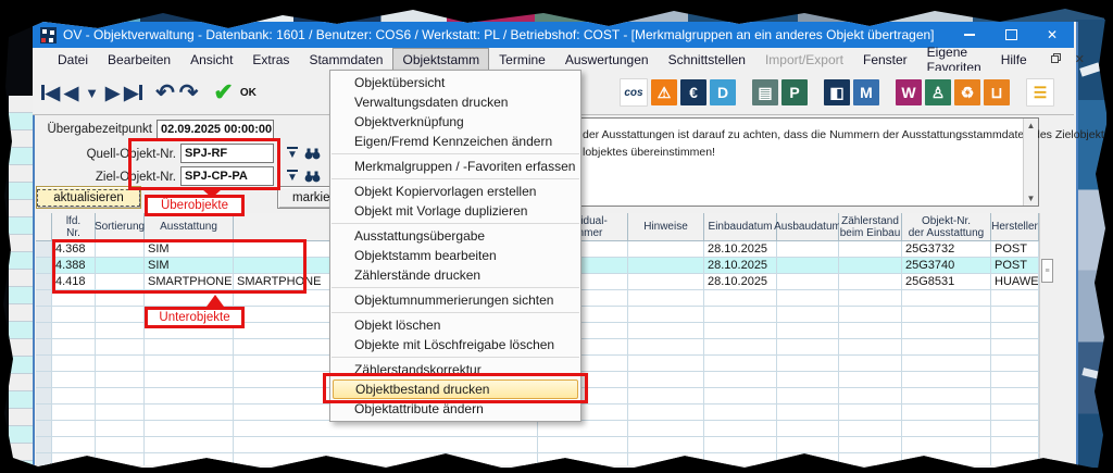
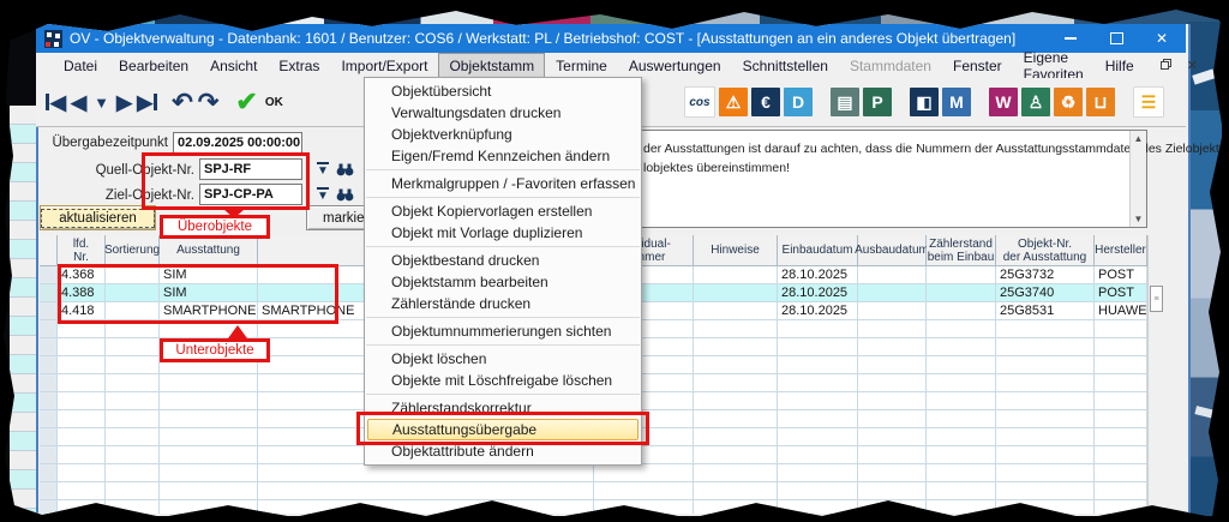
- OV - Objektverwaltung - Datenbank: 1601 / Benutzer: COS6 / Werkstatt: PL / Betriebshof: COST - [Merkmalgruppen an ein anderes Objekt übertragen]
+ OV - Objektverwaltung - Datenbank: 1601 / Benutzer: COS6 / Werkstatt: PL / Betriebshof: COST - [Ausstattungen an ein anderes Objekt übertragen]
  ✕
  Datei
  Bearbeiten
  Ansicht
  Extras
- Stammdaten
+ Import/Export
  Objektstamm
  Termine
  Auswertungen
  Schnittstellen
- Import/Export
+ Stammdaten
  Fenster
  Eigene Favoriten
  Hilfe
  ✕
  ◀
  ◀
  ▼
  ▶
  ▶
  ↶
  ↷
  ✔
  OK
  cos
  ⚠
  €
  D
  ▤
  P
  ◧
  M
  W
  ♙
  ♻
  ⊔
  ☰
  Übergabezeitpunkt
  02.09.2025 00:00:00
  Quell-Objekt-Nr.
  SPJ-RF
  ▼
  Ziel-Objekt-Nr.
  SPJ-CP-PA
  ▼
  der Ausstattungen ist darauf zu achten, dass die Nummern der Ausstattungsstammdatees Zielobjekt
  lobjektes übereinstimmen!
  ▲
  ▼
  aktualisieren
  lfd.
  Nr.
  Sortierung
  Ausstattung
  Hinweise
  Einbaudatum
  Ausbaudatum
  Zählerstand
  beim Einbau
  Objekt-Nr.
  der Ausstattung
  Hersteller
  4.368
  SIM
  28.10.2025
  25G3732
  POST
  4.388
  SIM
  28.10.2025
  25G3740
  POST
  4.418
  SMARTPHONE
  SMARTPHONE
  28.10.2025
  25G8531
  HUAWE
  Überobjekte
  Unterobjekte
  Objektübersicht
  Verwaltungsdaten drucken
  Objektverknüpfung
  Eigen/Fremd Kennzeichen ändern
  Merkmalgruppen / -Favoriten erfassen
  Objekt Kopiervorlagen erstellen
  Objekt mit Vorlage duplizieren
- Ausstattungsübergabe
+ Objektbestand drucken
  Objektstamm bearbeiten
  Zählerstände drucken
  Objektumnummerierungen sichten
  Objekt löschen
  Objekte mit Löschfreigabe löschen
  Zählerstandskorrektur
- Objektbestand drucken
+ Ausstattungsübergabe
  Objektattribute ändern
